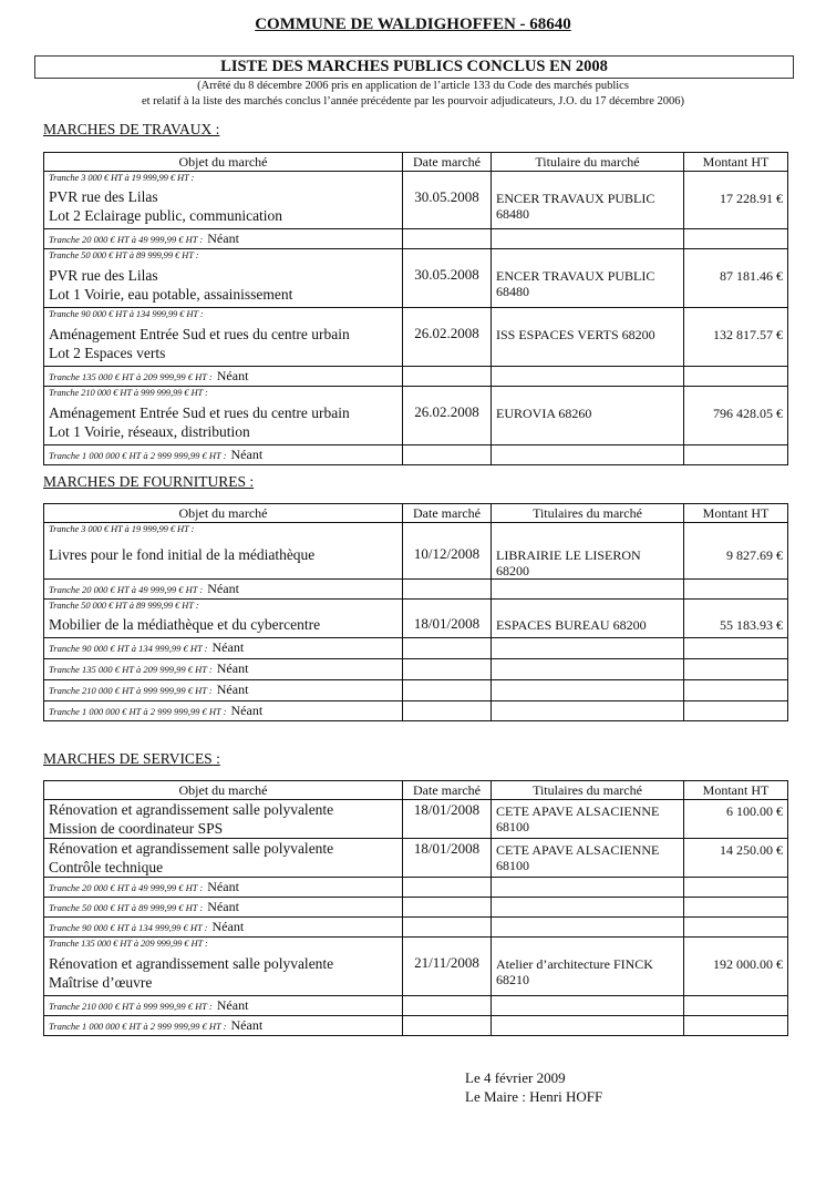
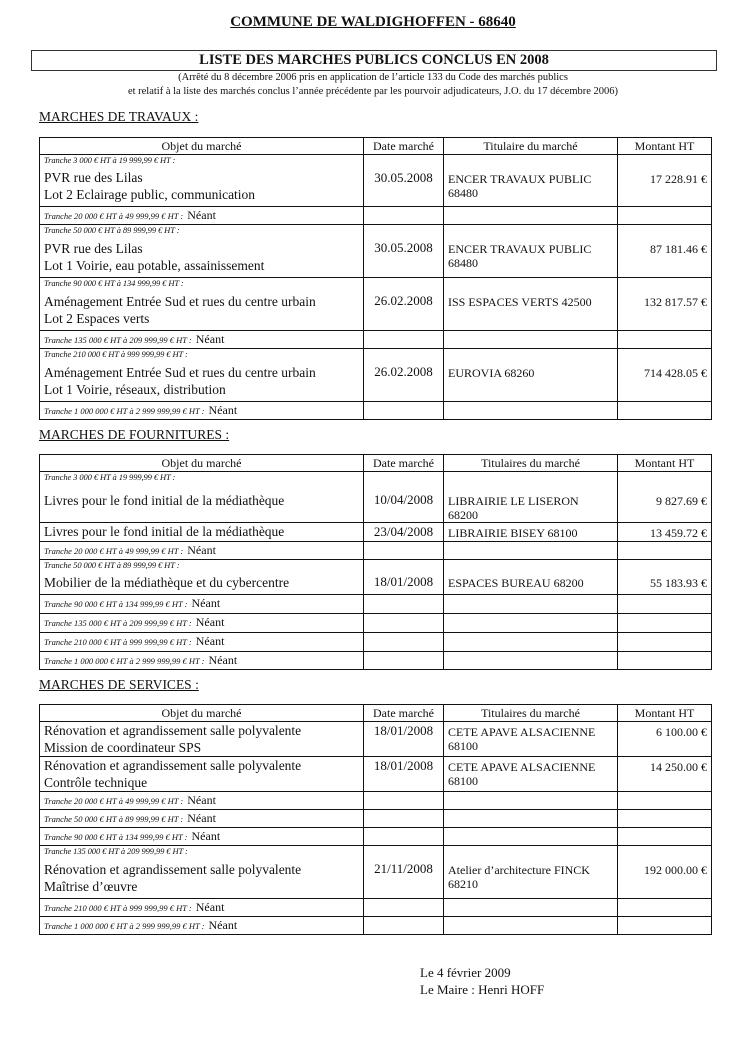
  COMMUNE DE WALDIGHOFFEN - 68640
  LISTE DES MARCHES PUBLICS CONCLUS EN 2008
  (Arrêté du 8 décembre 2006 pris en application de l’article 133 du Code des marchés publics
  et relatif à la liste des marchés conclus l’année précédente par les pourvoir adjudicateurs, J.O. du 17 décembre 2006)
  MARCHES DE TRAVAUX :
  Objet du marché	Date marché	Titulaire du marché	Montant HT
  Tranche 3 000 € HT à 19 999,99 € HT :PVR rue des LilasLot 2 Eclairage public, communication	30.05.2008	ENCER TRAVAUX PUBLIC68480	17 228.91 €
  Tranche 20 000 € HT à 49 999,99 € HT : Néant
  Tranche 50 000 € HT à 89 999,99 € HT :PVR rue des LilasLot 1 Voirie, eau potable, assainissement	30.05.2008	ENCER TRAVAUX PUBLIC68480	87 181.46 €
- Tranche 90 000 € HT à 134 999,99 € HT :Aménagement Entrée Sud et rues du centre urbainLot 2 Espaces verts	26.02.2008	ISS ESPACES VERTS 68200	132 817.57 €
+ Tranche 90 000 € HT à 134 999,99 € HT :Aménagement Entrée Sud et rues du centre urbainLot 2 Espaces verts	26.02.2008	ISS ESPACES VERTS 42500	132 817.57 €
  Tranche 135 000 € HT à 209 999,99 € HT : Néant
- Tranche 210 000 € HT à 999 999,99 € HT :Aménagement Entrée Sud et rues du centre urbainLot 1 Voirie, réseaux, distribution	26.02.2008	EUROVIA 68260	796 428.05 €
+ Tranche 210 000 € HT à 999 999,99 € HT :Aménagement Entrée Sud et rues du centre urbainLot 1 Voirie, réseaux, distribution	26.02.2008	EUROVIA 68260	714 428.05 €
  Tranche 1 000 000 € HT à 2 999 999,99 € HT : Néant
  MARCHES DE FOURNITURES :
  Objet du marché	Date marché	Titulaires du marché	Montant HT
- Tranche 3 000 € HT à 19 999,99 € HT :Livres pour le fond initial de la médiathèque	10/12/2008	LIBRAIRIE LE LISERON68200	9 827.69 €
+ Tranche 3 000 € HT à 19 999,99 € HT :Livres pour le fond initial de la médiathèque	10/04/2008	LIBRAIRIE LE LISERON68200	9 827.69 €
+ Livres pour le fond initial de la médiathèque	23/04/2008	LIBRAIRIE BISEY 68100	13 459.72 €
  Tranche 20 000 € HT à 49 999,99 € HT : Néant
  Tranche 50 000 € HT à 89 999,99 € HT :Mobilier de la médiathèque et du cybercentre	18/01/2008	ESPACES BUREAU 68200	55 183.93 €
  Tranche 90 000 € HT à 134 999,99 € HT : Néant
  Tranche 135 000 € HT à 209 999,99 € HT : Néant
  Tranche 210 000 € HT à 999 999,99 € HT : Néant
  Tranche 1 000 000 € HT à 2 999 999,99 € HT : Néant
  MARCHES DE SERVICES :
  Objet du marché	Date marché	Titulaires du marché	Montant HT
  Rénovation et agrandissement salle polyvalenteMission de coordinateur SPS	18/01/2008	CETE APAVE ALSACIENNE68100	6 100.00 €
  Rénovation et agrandissement salle polyvalenteContrôle technique	18/01/2008	CETE APAVE ALSACIENNE68100	14 250.00 €
  Tranche 20 000 € HT à 49 999,99 € HT : Néant
  Tranche 50 000 € HT à 89 999,99 € HT : Néant
  Tranche 90 000 € HT à 134 999,99 € HT : Néant
  Tranche 135 000 € HT à 209 999,99 € HT :Rénovation et agrandissement salle polyvalenteMaîtrise d’œuvre	21/11/2008	Atelier d’architecture FINCK68210	192 000.00 €
  Tranche 210 000 € HT à 999 999,99 € HT : Néant
  Tranche 1 000 000 € HT à 2 999 999,99 € HT : Néant
  Le 4 février 2009
  Le Maire : Henri HOFF
